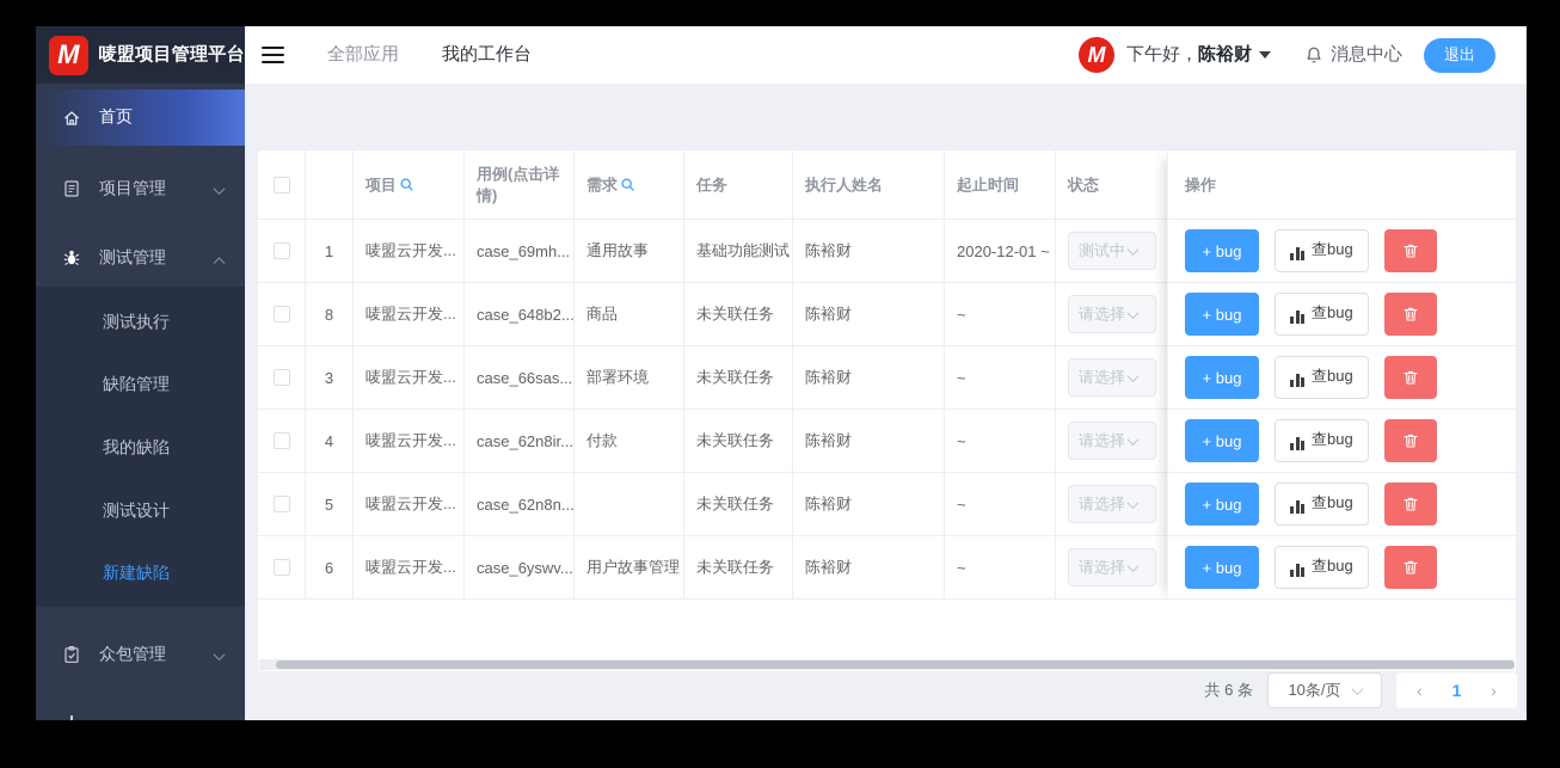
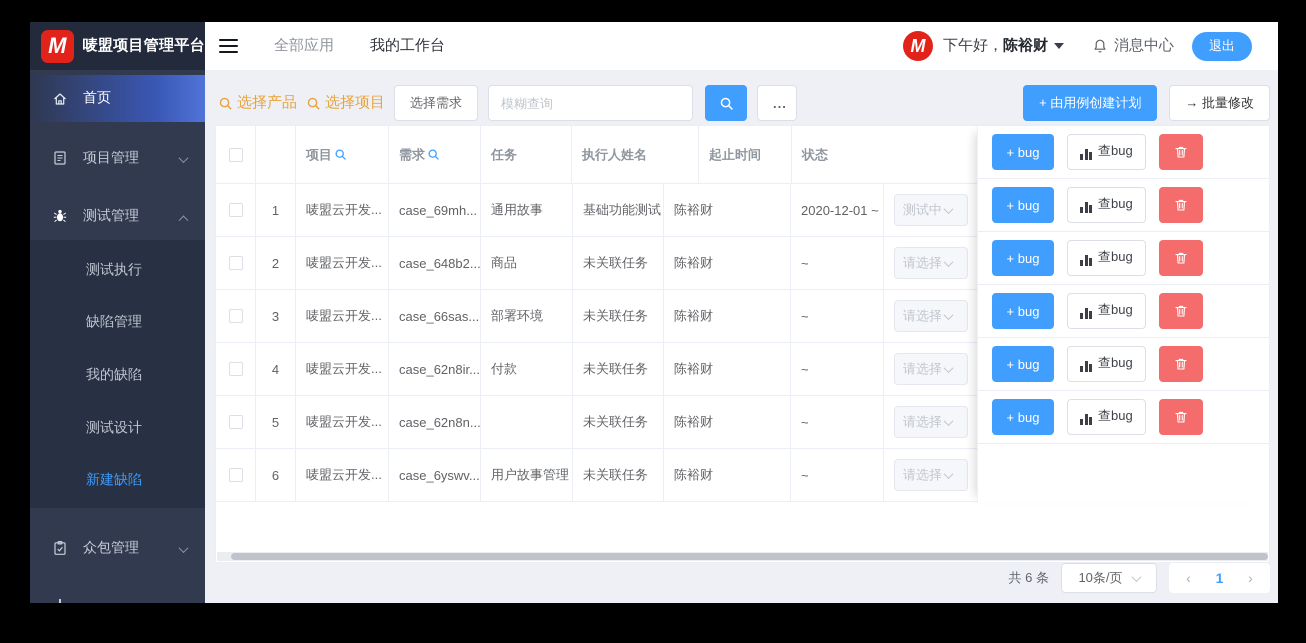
  M
  唛盟项目管理平台
  首页
  项目管理
  测试管理
  测试执行
  缺陷管理
  我的缺陷
  测试设计
  新建缺陷
  众包管理
  全部应用
  我的工作台
  M
  下午好，陈裕财
  消息中心
  退出
+ 选择产品
+ 选择项目
+ 选择需求
+ 模糊查询
+ ...
+ + 由用例创建计划
+ → 批量修改
  项目
- 用例(点击详情)
  需求
  任务
  执行人姓名
  起止时间
  状态
  1
  唛盟云开发...
  case_69mh...
  通用故事
  基础功能测试
  陈裕财
  2020-12-01 ~
  测试中
- 8
+ 2
  唛盟云开发...
  case_648b2...
  商品
  未关联任务
  陈裕财
  ~
  请选择
  3
  唛盟云开发...
  case_66sas...
  部署环境
  未关联任务
  陈裕财
  ~
  请选择
  4
  唛盟云开发...
  case_62n8ir...
  付款
  未关联任务
  陈裕财
  ~
  请选择
  5
  唛盟云开发...
  case_62n8n...
  未关联任务
  陈裕财
  ~
  请选择
  6
  唛盟云开发...
  case_6yswv...
  用户故事管理
  未关联任务
  陈裕财
  ~
  请选择
- 操作
  + bug
  查bug
  + bug
  查bug
  + bug
  查bug
  + bug
  查bug
  + bug
  查bug
  + bug
  查bug
  共 6 条
  10条/页
  ‹
  1
  ›
